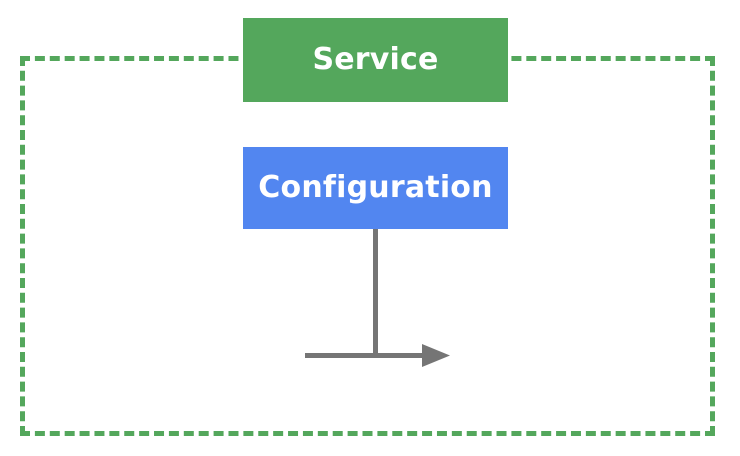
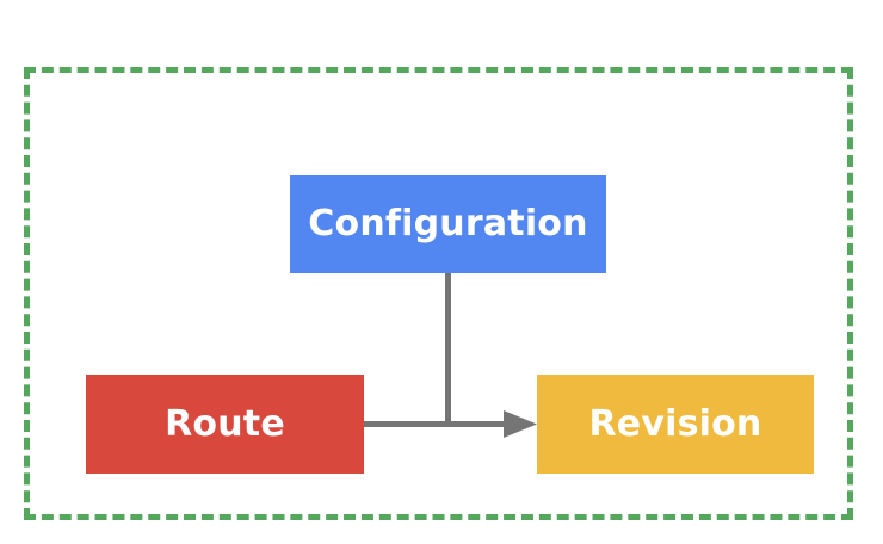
- Service
  Configuration
+ Route
+ Revision
